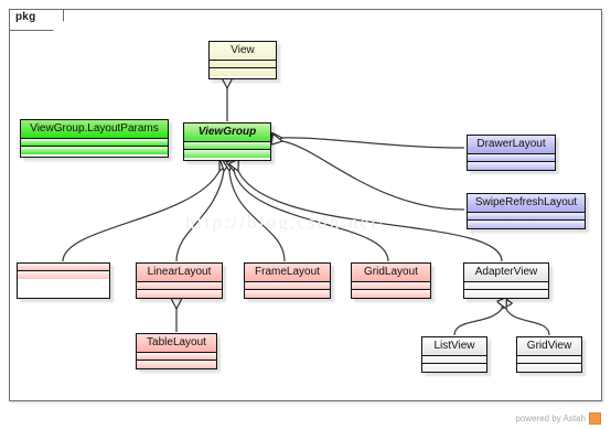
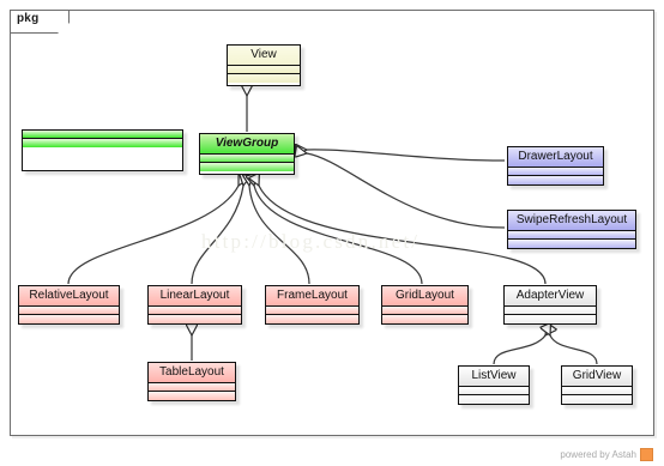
  pkg
  http://blog.csdn.net/
  View
  ViewGroup
- ViewGroup.LayoutParams
  DrawerLayout
  SwipeRefreshLayout
+ RelativeLayout
  LinearLayout
  FrameLayout
  GridLayout
  AdapterView
  TableLayout
  ListView
  GridView
  powered by Astah
